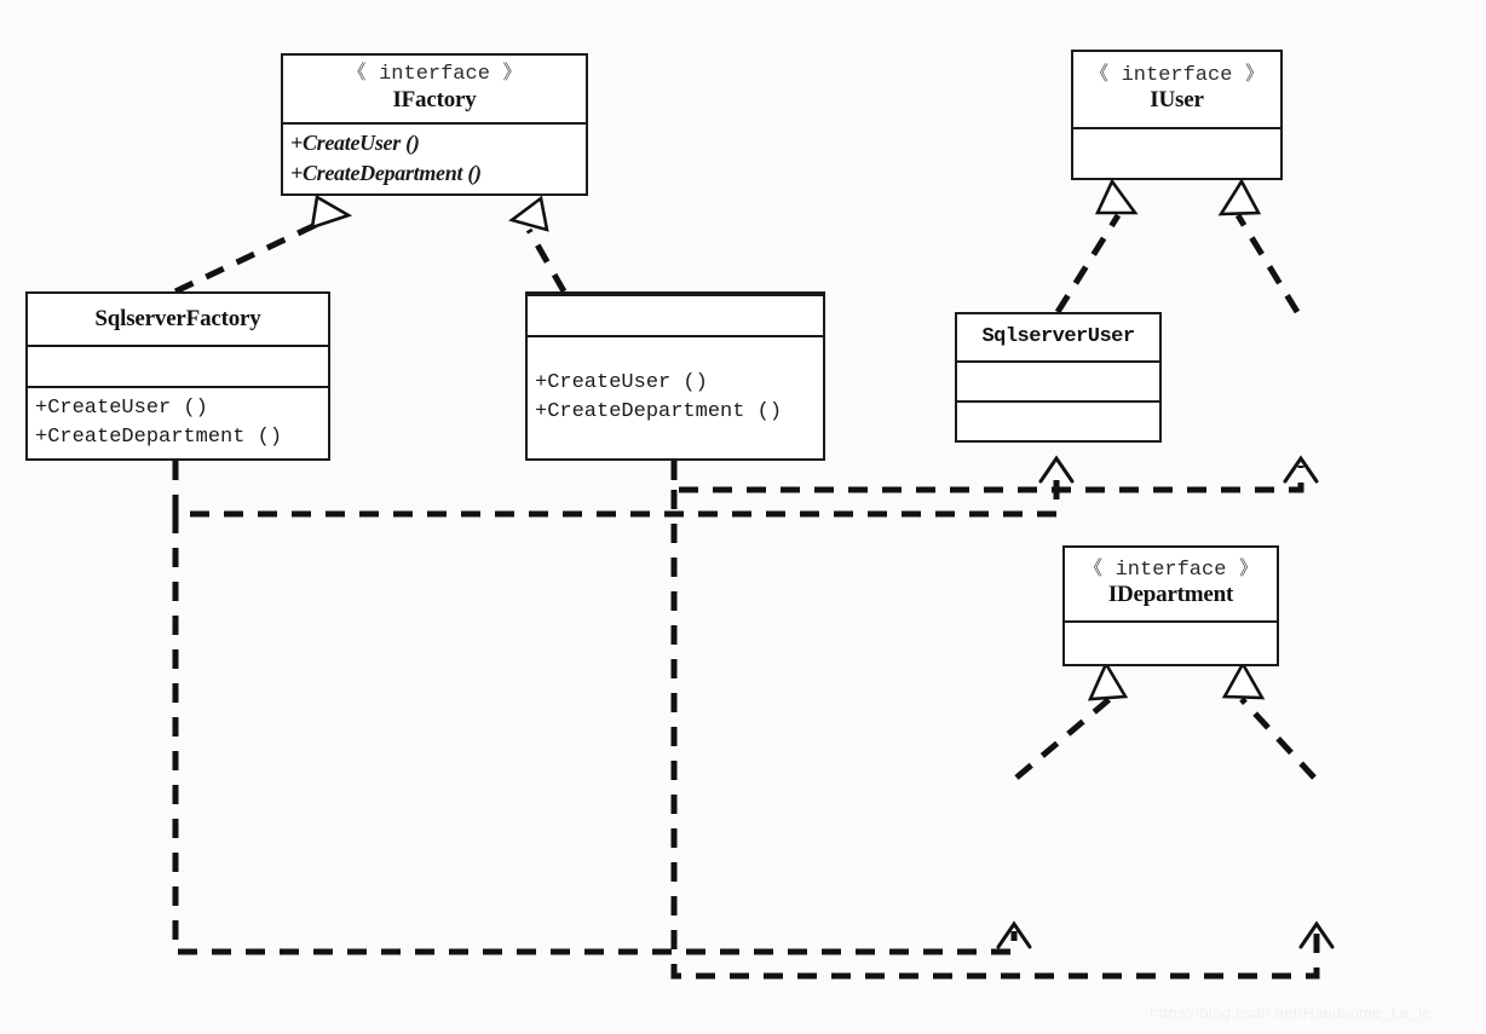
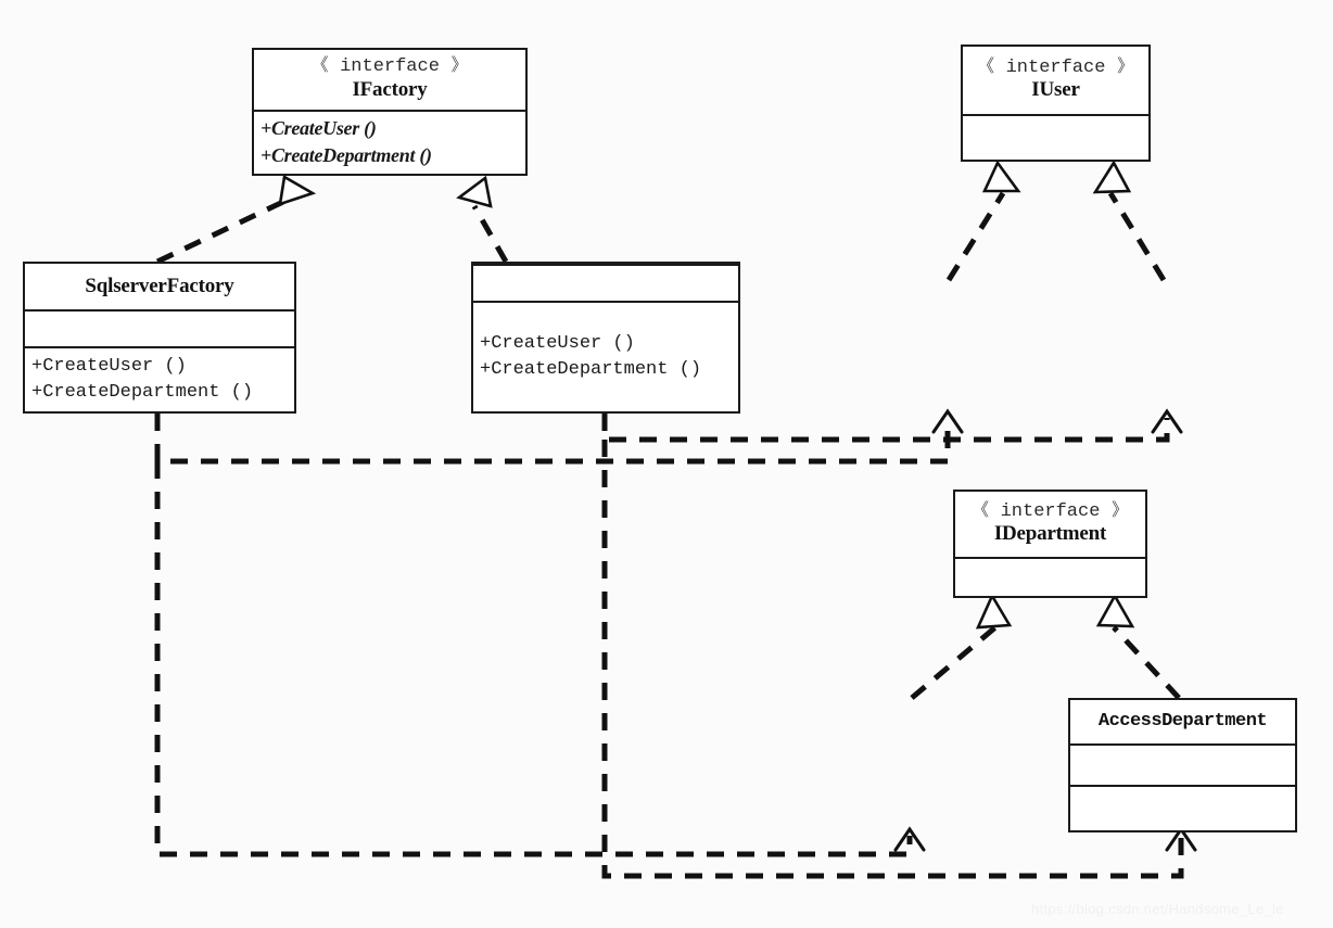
  《 interface 》
  IFactory
  +CreateUser ()
  +CreateDepartment ()
  SqlserverFactory
  +CreateUser ()
  +CreateDepartment ()
  +CreateUser ()
  +CreateDepartment ()
  《 interface 》
  IUser
- SqlserverUser
  《 interface 》
  IDepartment
+ AccessDepartment
